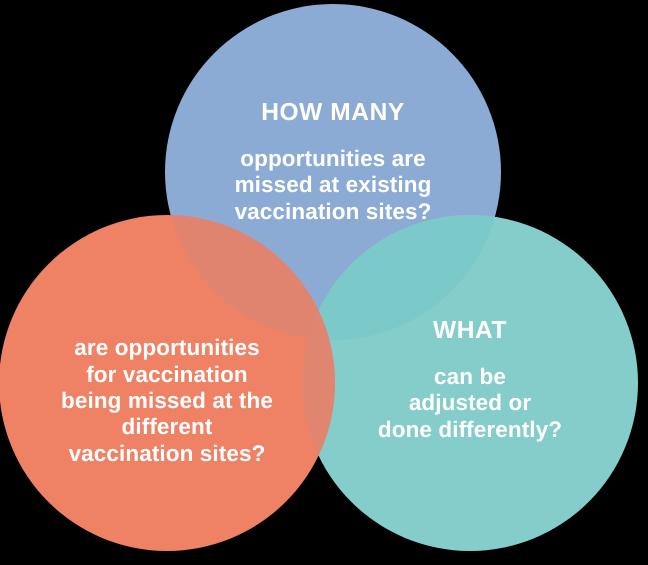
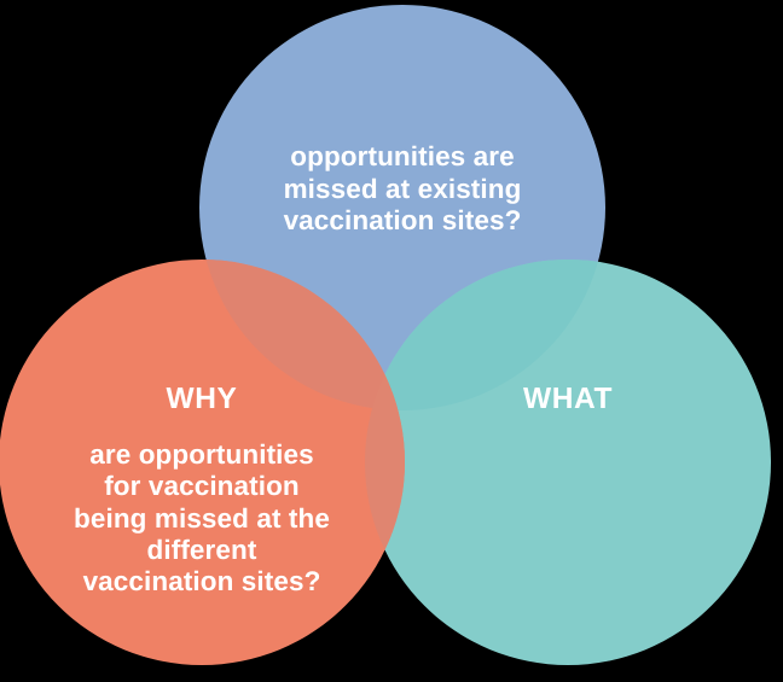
- HOW MANY
  opportunities are
  missed at existing
  vaccination sites?
+ WHY
  are opportunities
  for vaccination
  being missed at the
  different
  vaccination sites?
  WHAT
- can be
- adjusted or
- done differently?
